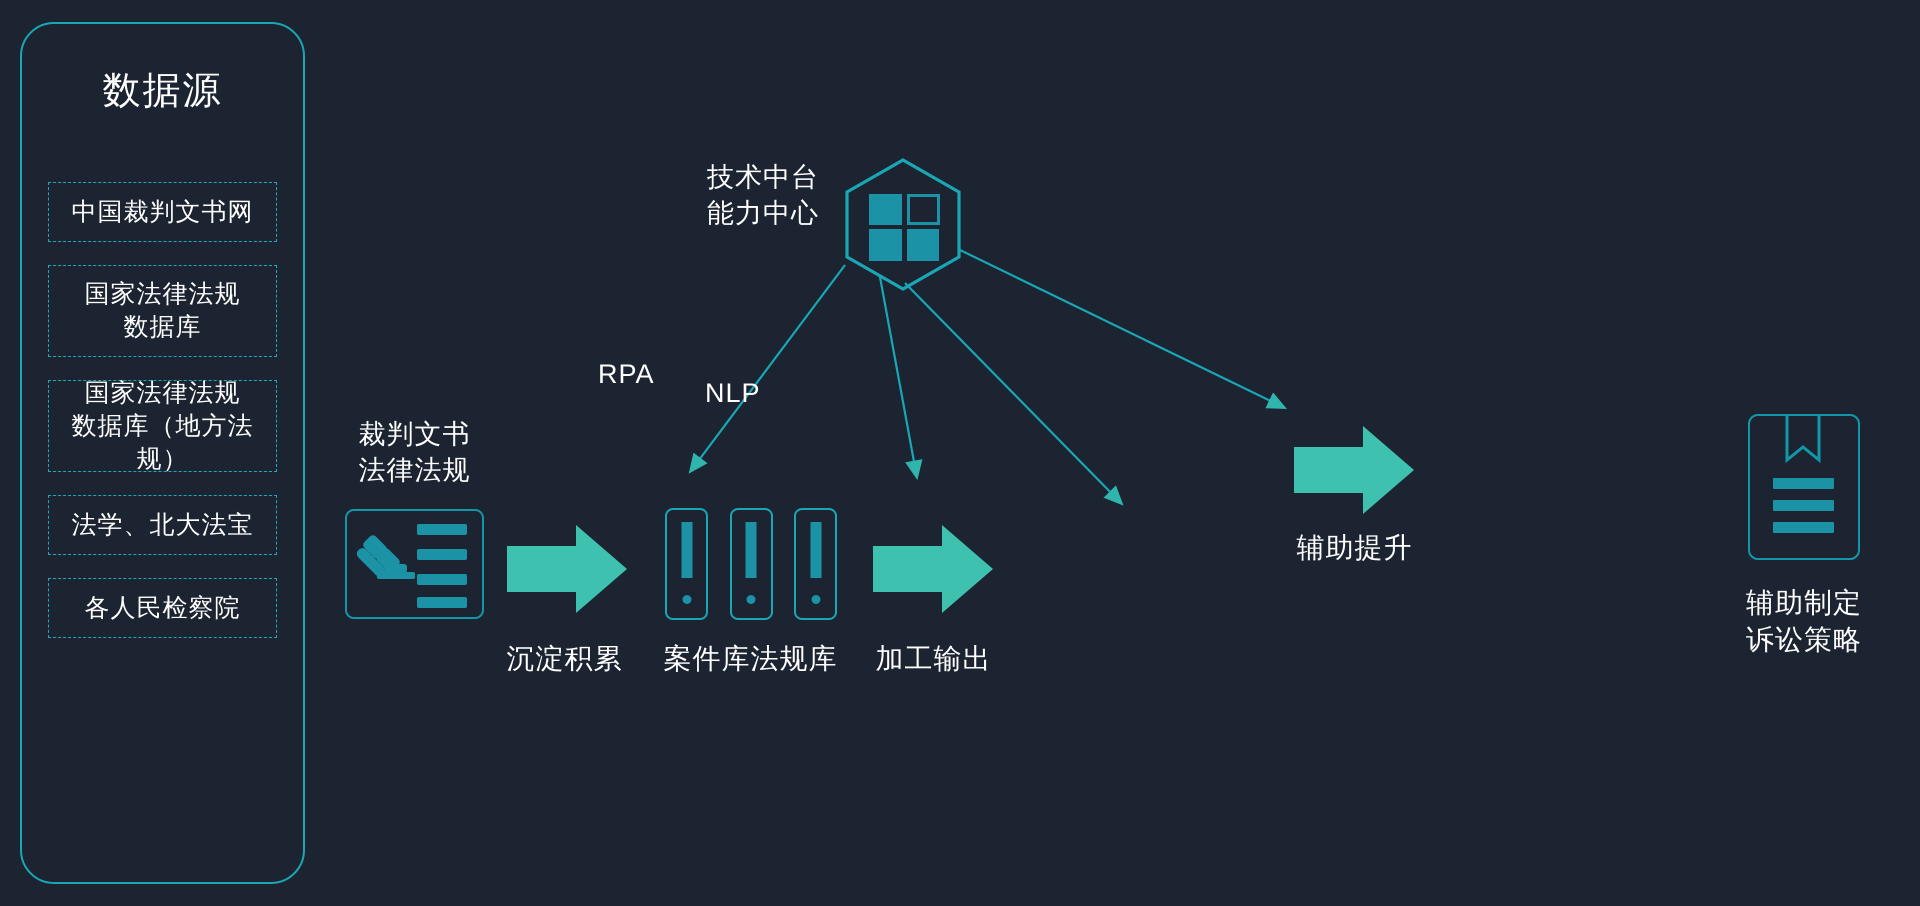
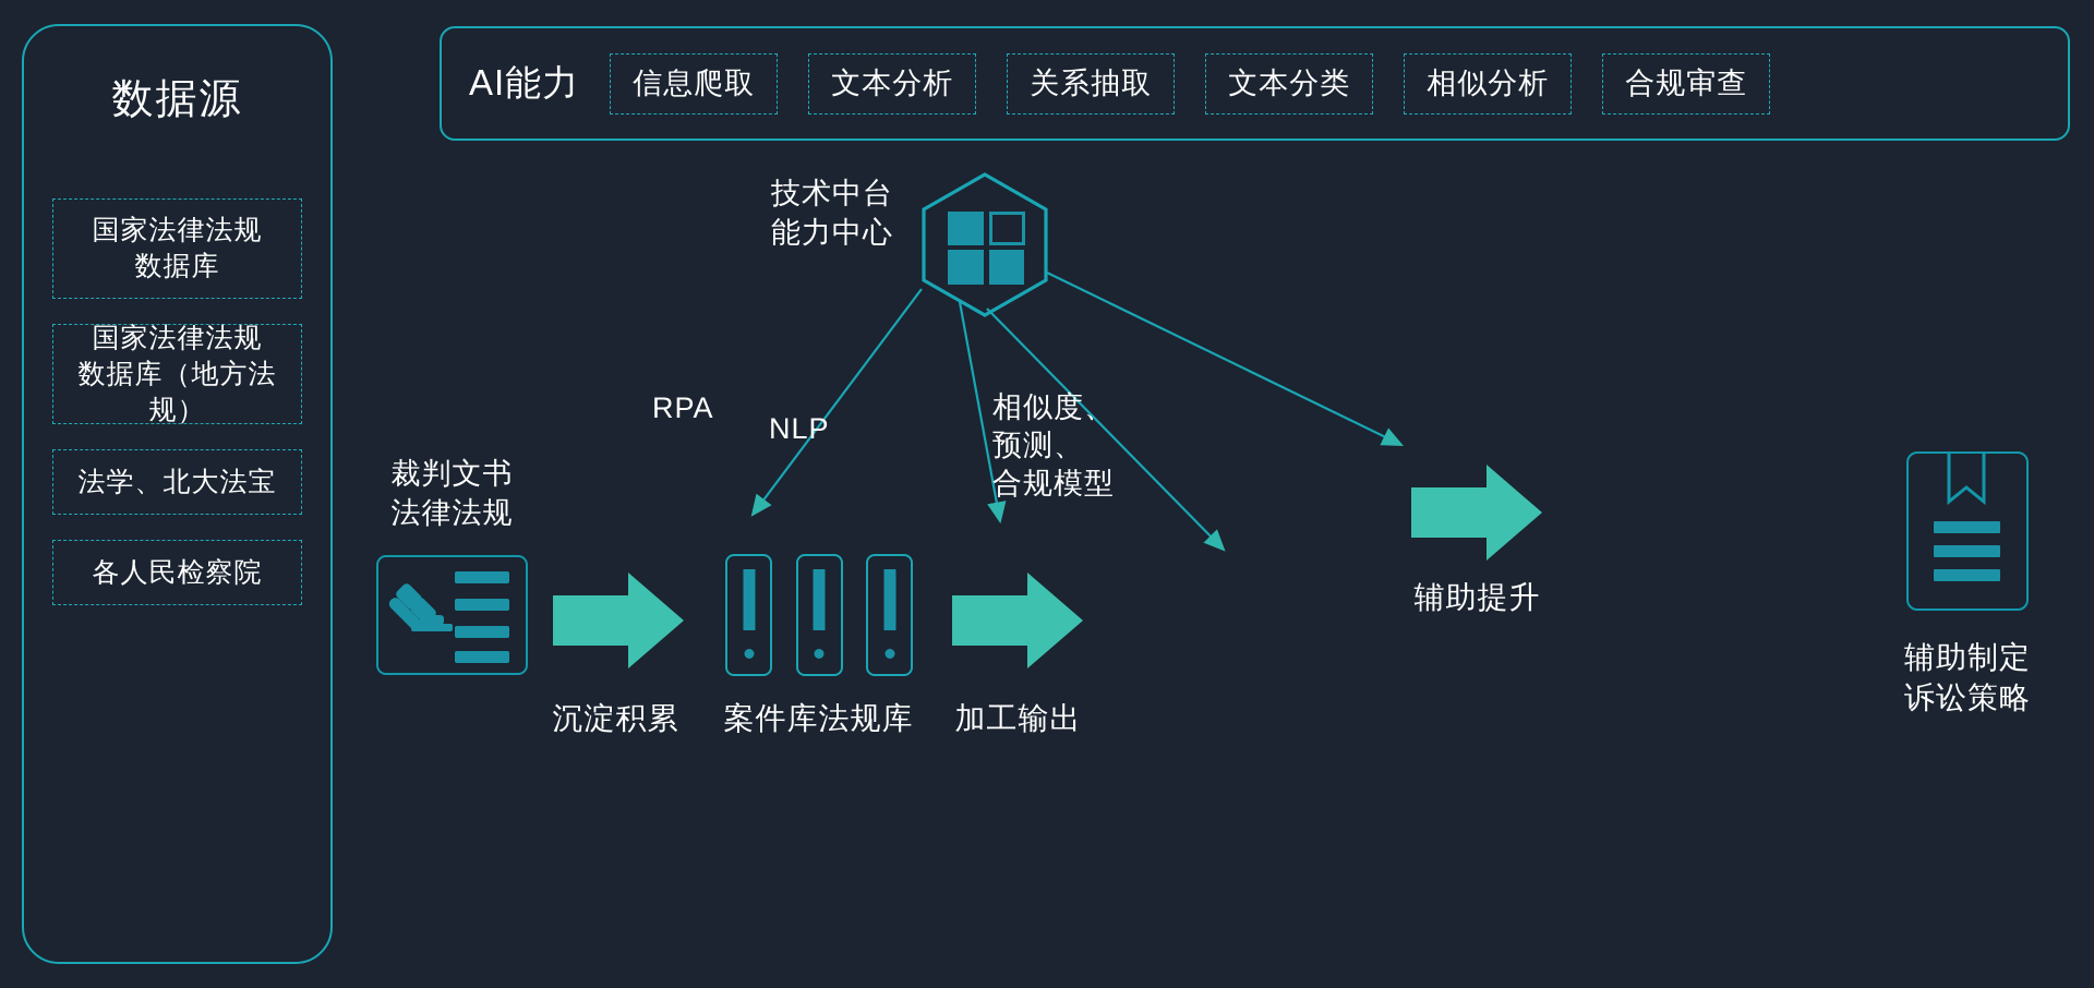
  数据源
- 中国裁判文书网
  国家法律法规
  数据库
  国家法律法规
  数据库（地方法规）
  法学、北大法宝
  各人民检察院
+ AI能力
+ 信息爬取
+ 文本分析
+ 关系抽取
+ 文本分类
+ 相似分析
+ 合规审查
  技术中台
  能力中心
  RPA
  NLP
+ 相似度、
+ 预测、
+ 合规模型
  裁判文书
  法律法规
  沉淀积累
  案件库法规库
  加工输出
  辅助提升
  辅助制定
  诉讼策略
